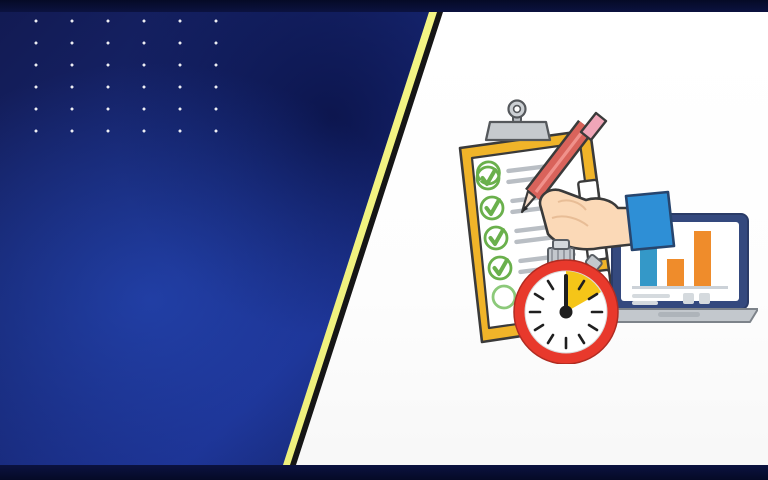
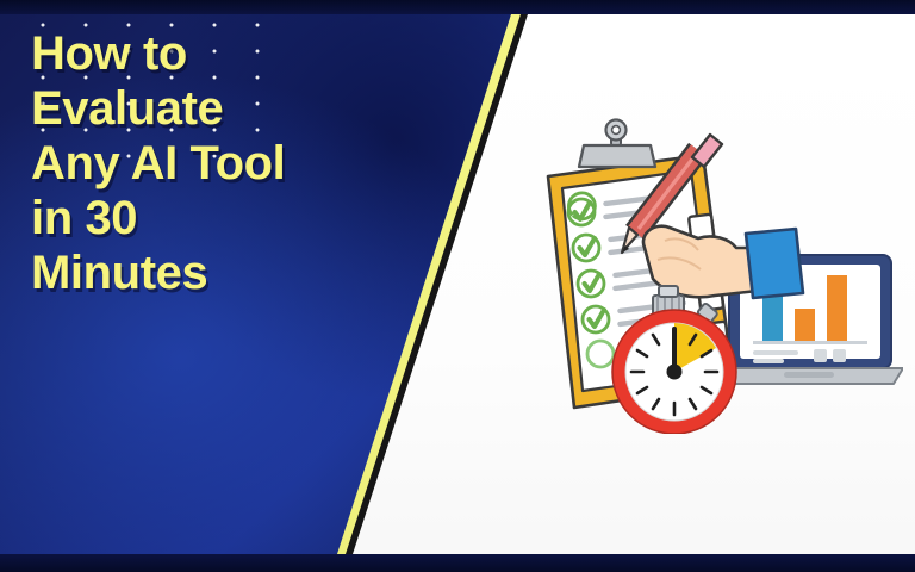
+ How to
+ Evaluate
+ Any AI Tool
+ in 30
+ Minutes
